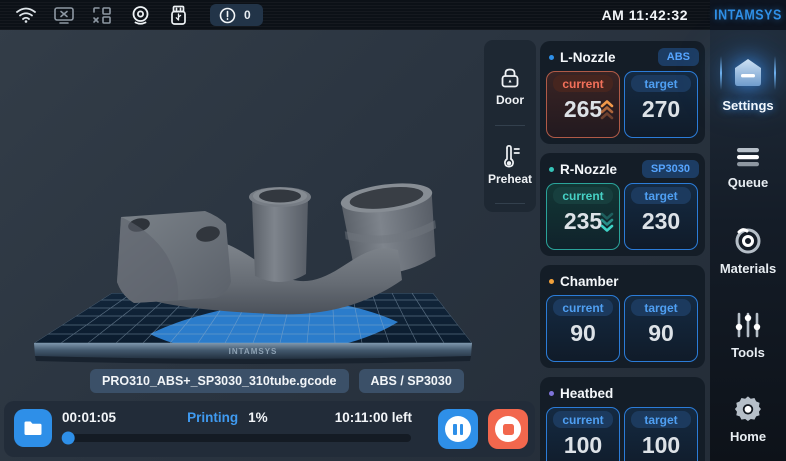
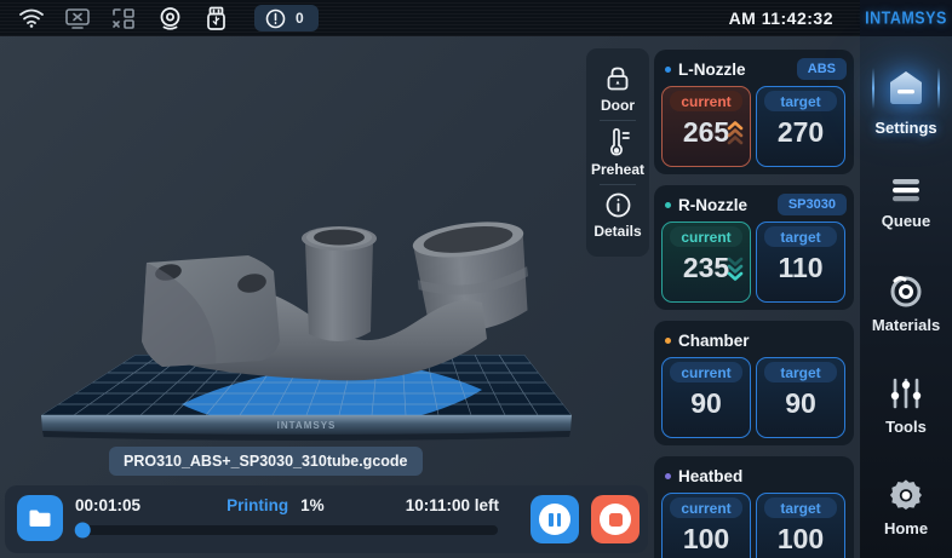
  INTAMSYS
  0
  AM 11:42:32
  INTAMSYS
  Settings
  Queue
  Materials
  Tools
  Home
  Door
  Preheat
+ Details
  L-Nozzle
  ABS
  current
  265
  target
  270
  R-Nozzle
  SP3030
  current
  235
  target
- 230
+ 110
  Chamber
  current
  90
  target
  90
  Heatbed
  current
  100
  target
  100
  PRO310_ABS+_SP3030_310tube.gcode
- ABS / SP3030
  00:01:05
  Printing
  1%
  10:11:00 left
